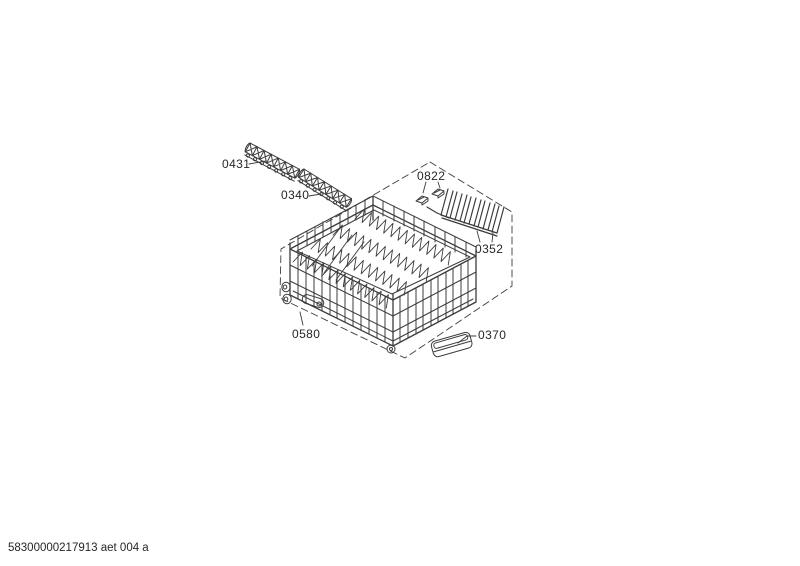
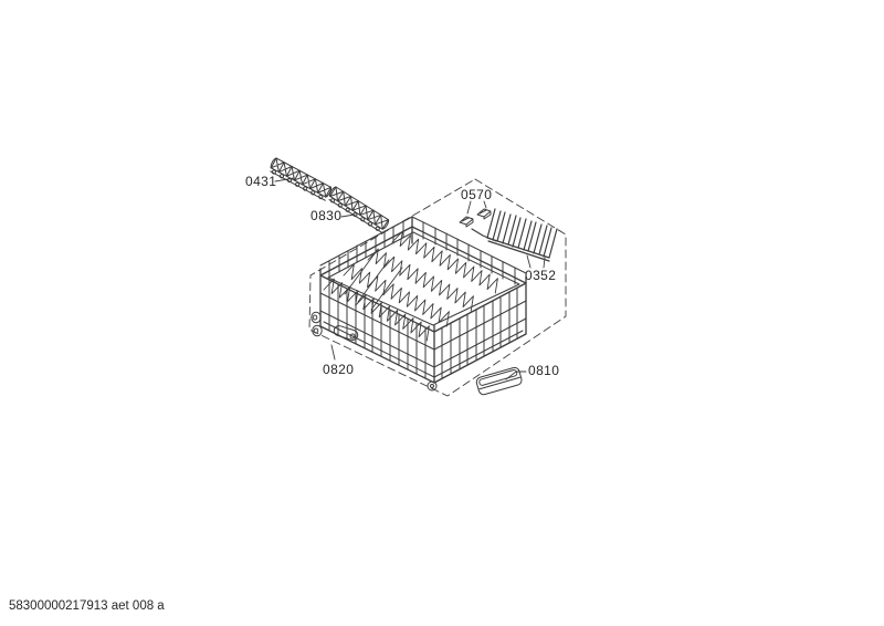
  0431
- 0340
+ 0830
- 0822
+ 0570
  0352
- 0580
+ 0820
- 0370
+ 0810
- 58300000217913 aet 004 a
+ 58300000217913 aet 008 a
